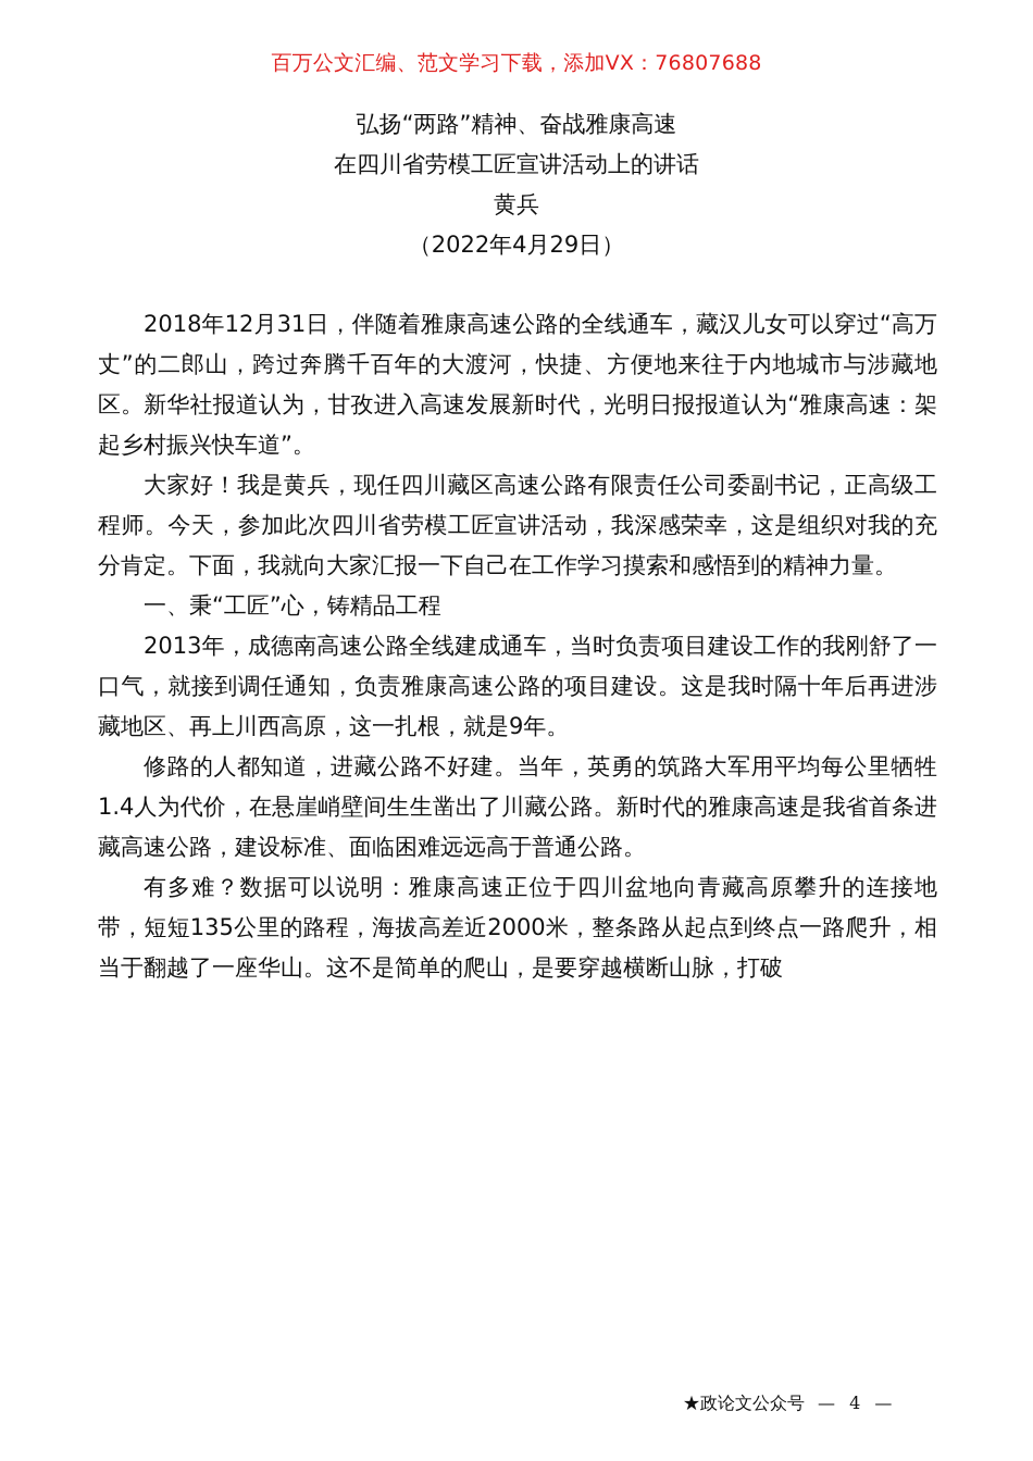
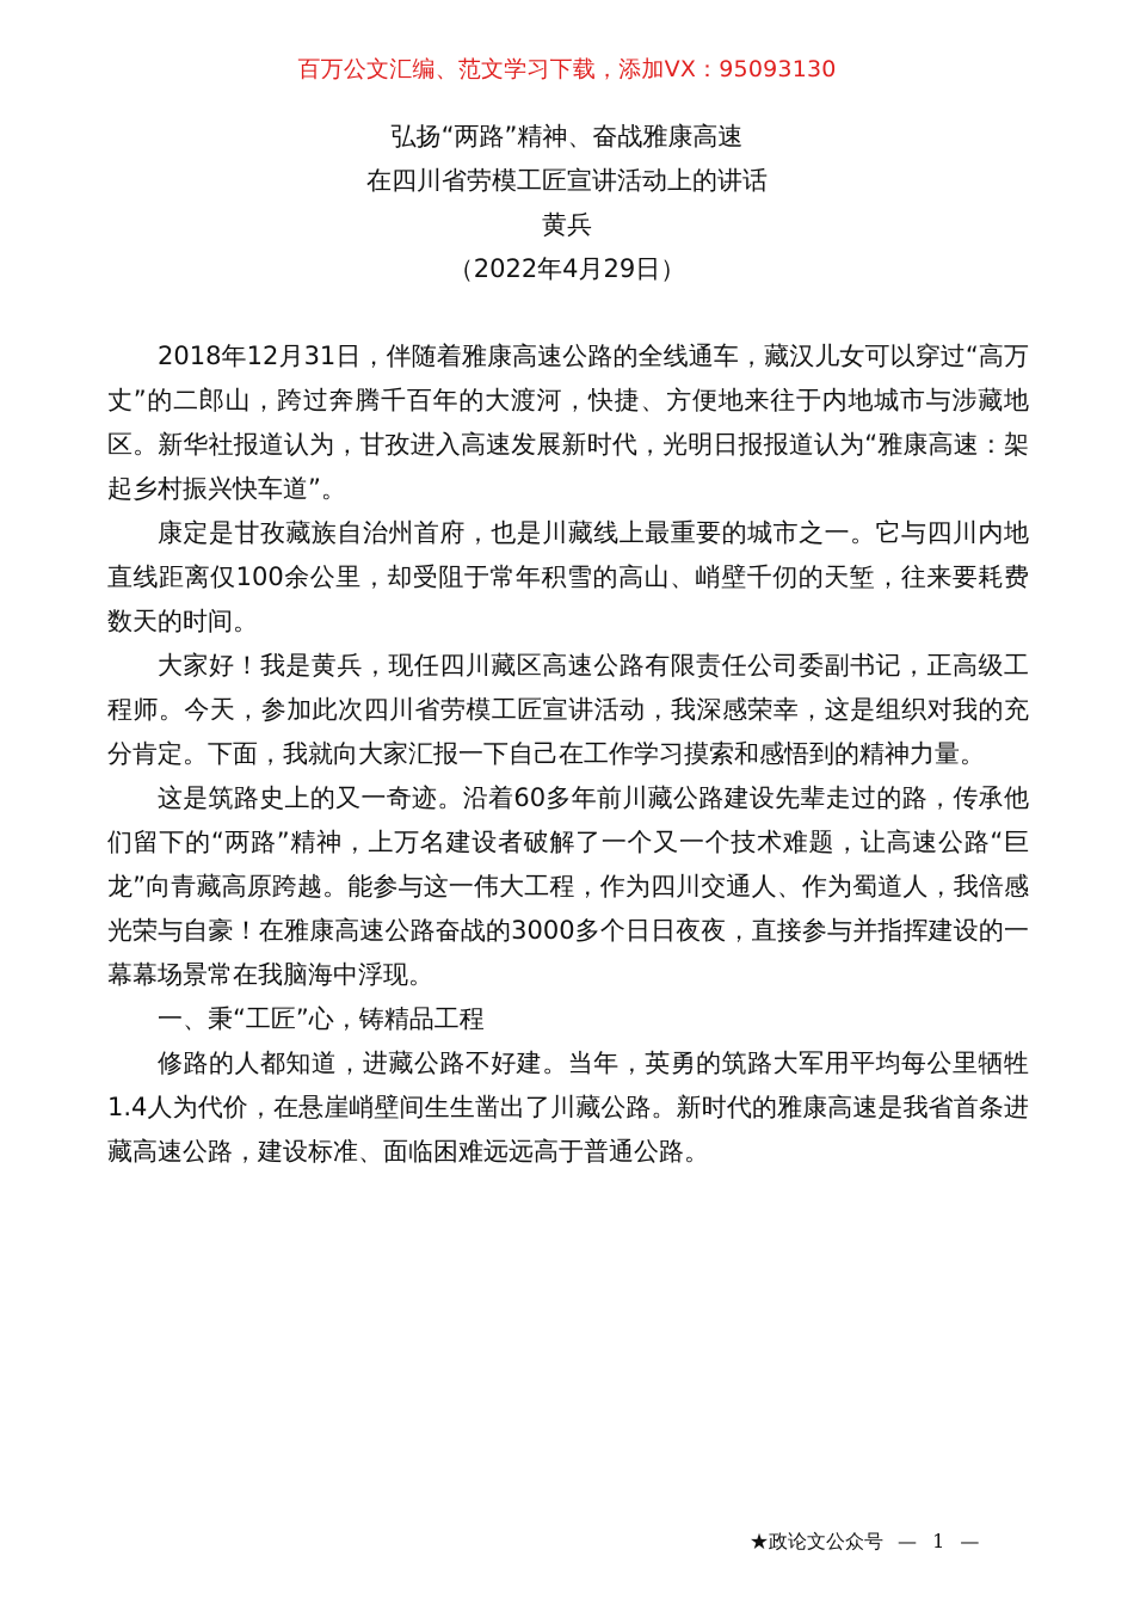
- 百万公文汇编、范文学习下载，添加VX：76807688
+ 百万公文汇编、范文学习下载，添加VX：95093130
  弘扬“两路”精神、奋战雅康高速
  在四川省劳模工匠宣讲活动上的讲话
  黄兵
  （2022年4月29日）
  2018年12月31日，伴随着雅康高速公路的全线通车，藏汉儿女可以穿过“高万丈”的二郎山，跨过奔腾千百年的大渡河，快捷、方便地来往于内地城市与涉藏地区。新华社报道认为，甘孜进入高速发展新时代，光明日报报道认为“雅康高速：架起乡村振兴快车道”。
+ 康定是甘孜藏族自治州首府，也是川藏线上最重要的城市之一。它与四川内地直线距离仅100余公里，却受阻于常年积雪的高山、峭壁千仞的天堑，往来要耗费数天的时间。
  大家好！我是黄兵，现任四川藏区高速公路有限责任公司委副书记，正高级工程师。今天，参加此次四川省劳模工匠宣讲活动，我深感荣幸，这是组织对我的充分肯定。下面，我就向大家汇报一下自己在工作学习摸索和感悟到的精神力量。
+ 这是筑路史上的又一奇迹。沿着60多年前川藏公路建设先辈走过的路，传承他们留下的“两路”精神，上万名建设者破解了一个又一个技术难题，让高速公路“巨龙”向青藏高原跨越。能参与这一伟大工程，作为四川交通人、作为蜀道人，我倍感光荣与自豪！在雅康高速公路奋战的3000多个日日夜夜，直接参与并指挥建设的一幕幕场景常在我脑海中浮现。
  一、秉“工匠”心，铸精品工程
- 2013年，成德南高速公路全线建成通车，当时负责项目建设工作的我刚舒了一口气，就接到调任通知，负责雅康高速公路的项目建设。这是我时隔十年后再进涉藏地区、再上川西高原，这一扎根，就是9年。
  修路的人都知道，进藏公路不好建。当年，英勇的筑路大军用平均每公里牺牲1.4人为代价，在悬崖峭壁间生生凿出了川藏公路。新时代的雅康高速是我省首条进藏高速公路，建设标准、面临困难远远高于普通公路。
- 有多难？数据可以说明：雅康高速正位于四川盆地向青藏高原攀升的连接地带，短短135公里的路程，海拔高差近2000米，整条路从起点到终点一路爬升，相当于翻越了一座华山。这不是简单的爬山，是要穿越横断山脉，打破
- ★政论文公众号 — 4 —
+ ★政论文公众号 — 1 —
